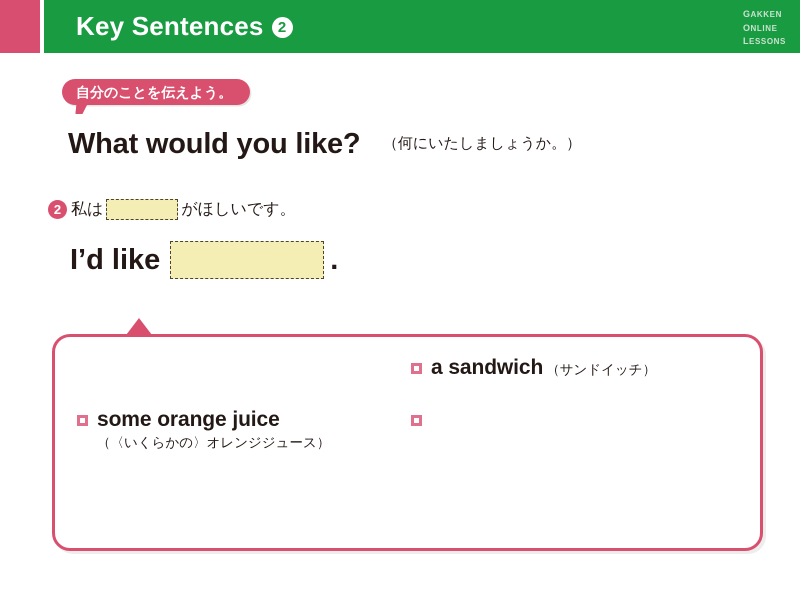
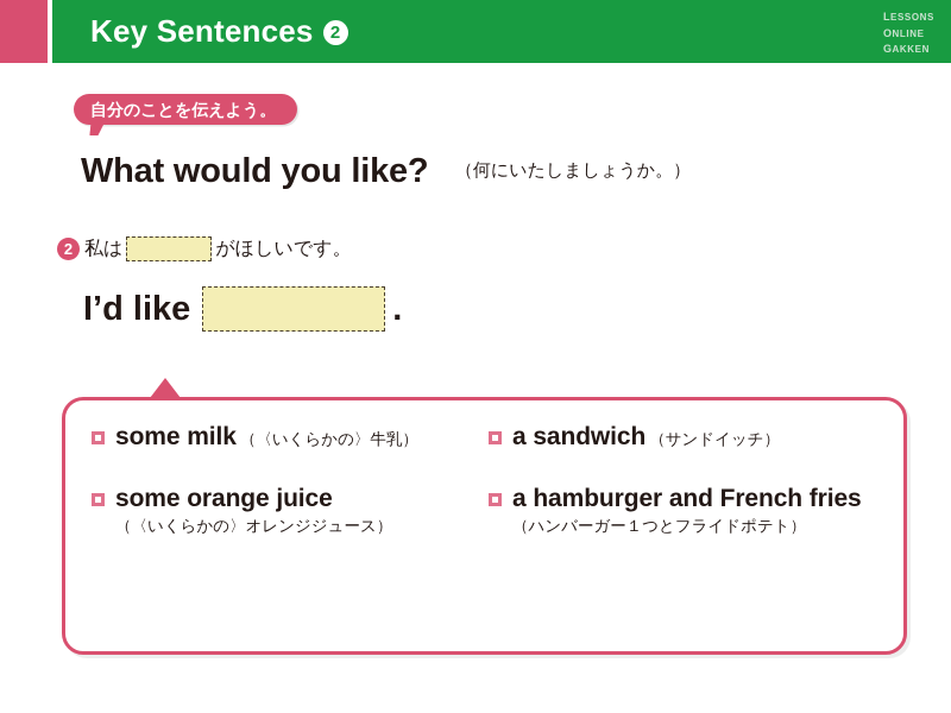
  Key Sentences 2
- gakken
+ lessons
  online
- lessons
+ gakken
  自分のことを伝えよう。
  What would you like? （何にいたしましょうか。）
  2
  私は
  がほしいです。
  I’d like
  .
+ some milk （〈いくらかの〉牛乳）
  some orange juice
  （〈いくらかの〉オレンジジュース）
  a sandwich （サンドイッチ）
+ a hamburger and French fries
+ （ハンバーガー１つとフライドポテト）
